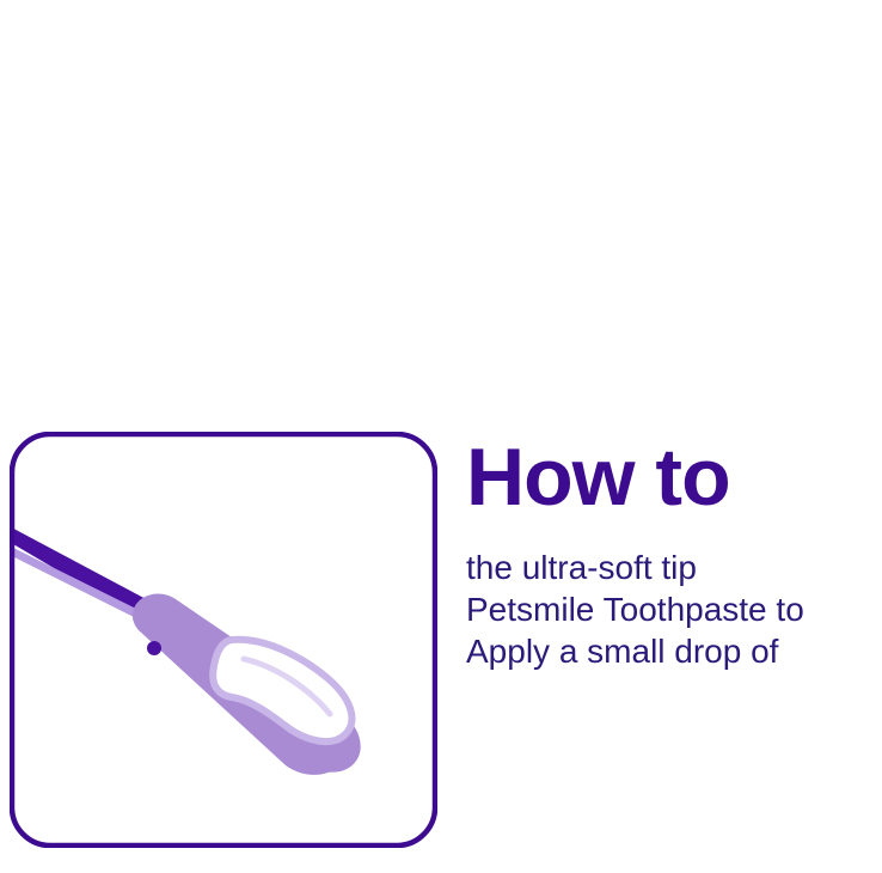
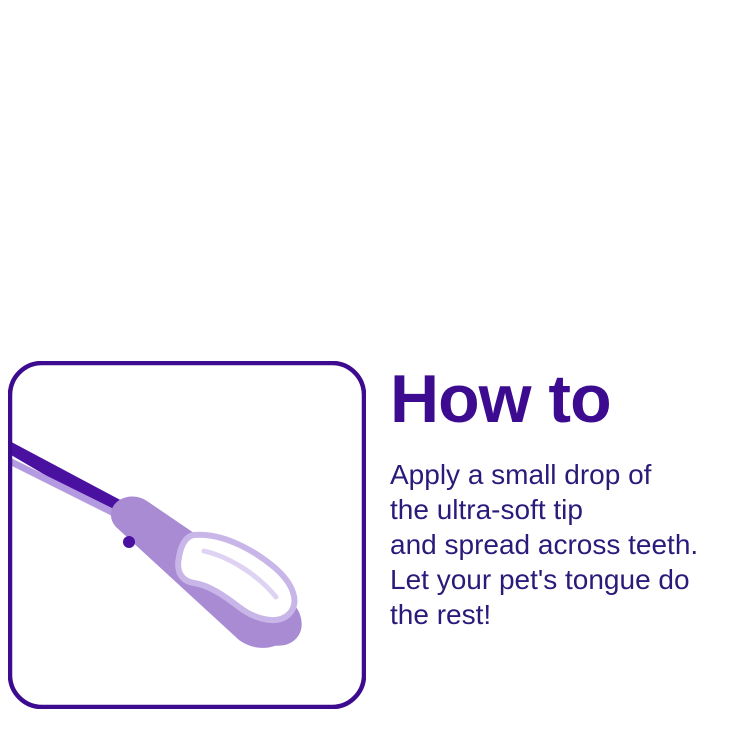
  How to
- the ultra-soft tip
+ Apply a small drop of
- Petsmile Toothpaste to
- Apply a small drop of
+ the ultra-soft tip
+ and spread across teeth.
+ Let your pet's tongue do
+ the rest!
